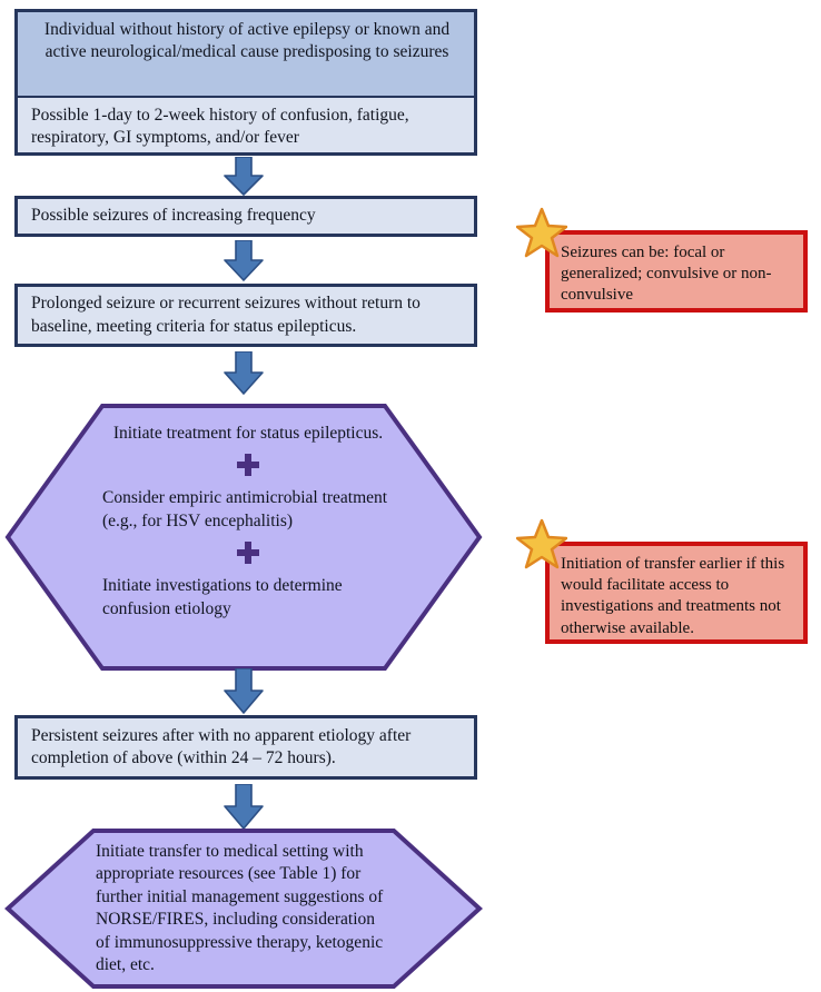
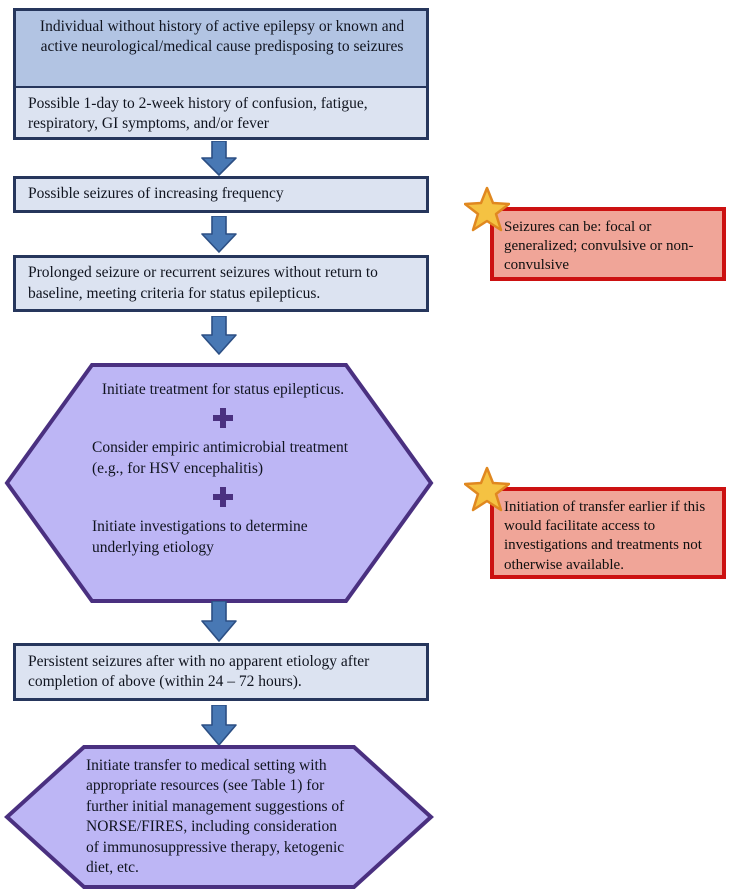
  Individual without history of active epilepsy or known and active neurological/medical cause predisposing to seizures
  Possible 1-day to 2-week history of confusion, fatigue, respiratory, GI symptoms, and/or fever
  Possible seizures of increasing frequency
  Prolonged seizure or recurrent seizures without return to baseline, meeting criteria for status epilepticus.
  Initiate treatment for status epilepticus.
  Consider empiric antimicrobial treatment (e.g., for HSV encephalitis)
- Initiate investigations to determine confusion etiology
+ Initiate investigations to determine underlying etiology
  Persistent seizures after with no apparent etiology after completion of above (within 24 – 72 hours).
  Initiate transfer to medical setting with appropriate resources (see Table 1) for further initial management suggestions of NORSE/FIRES, including consideration of immunosuppressive therapy, ketogenic diet, etc.
  Seizures can be: focal or generalized; convulsive or non-convulsive
  Initiation of transfer earlier if this would facilitate access to investigations and treatments not otherwise available.
